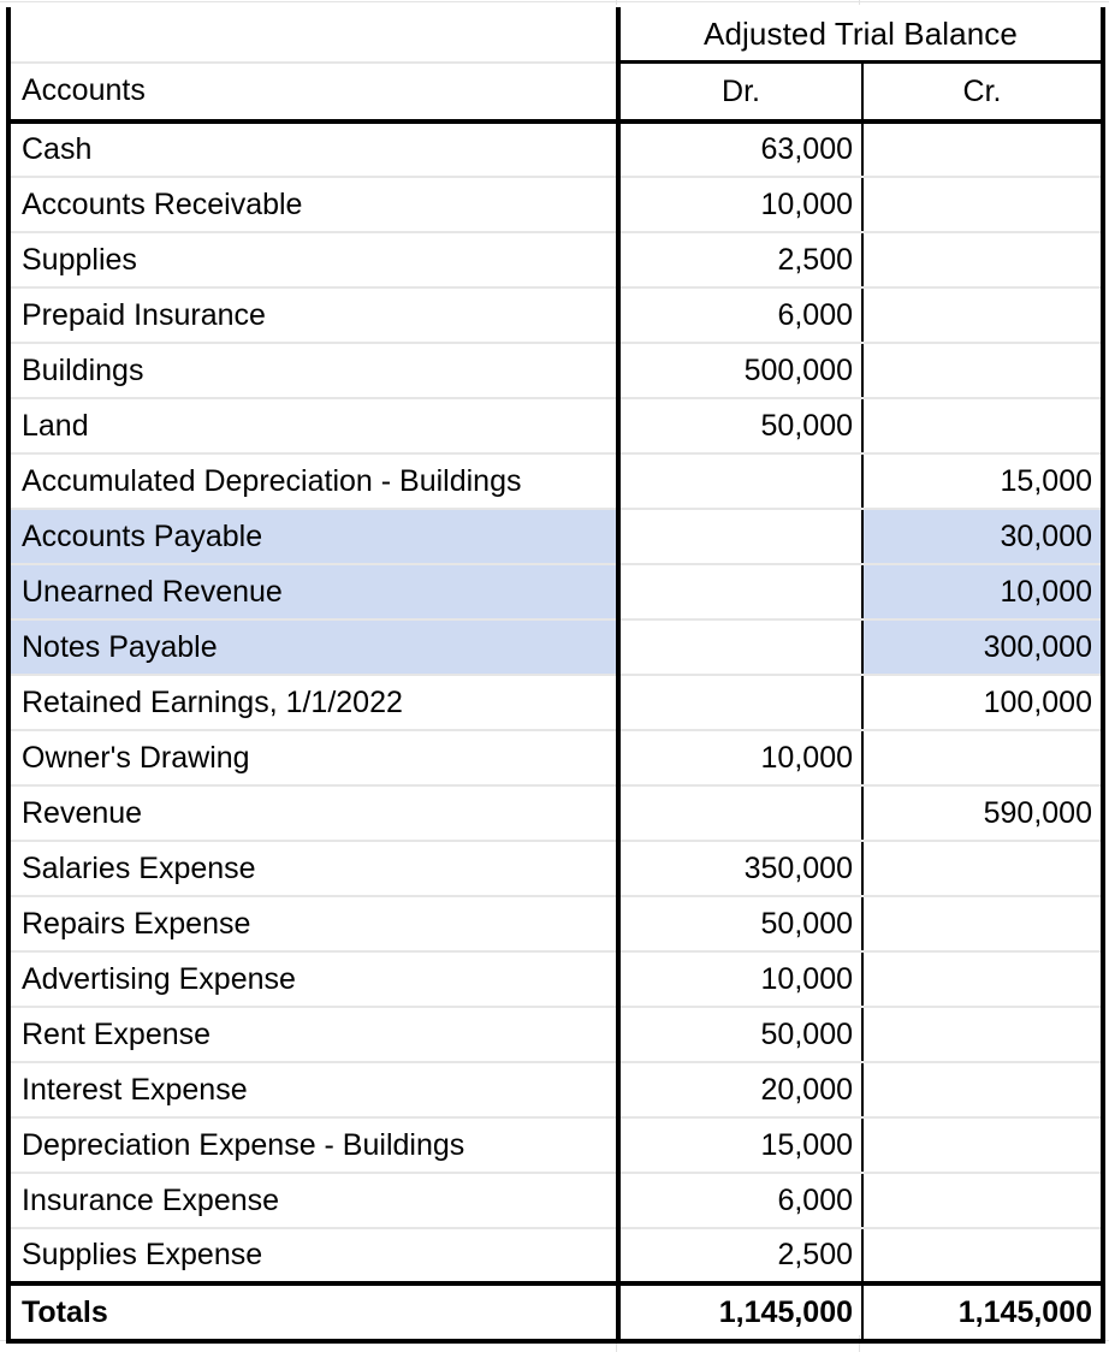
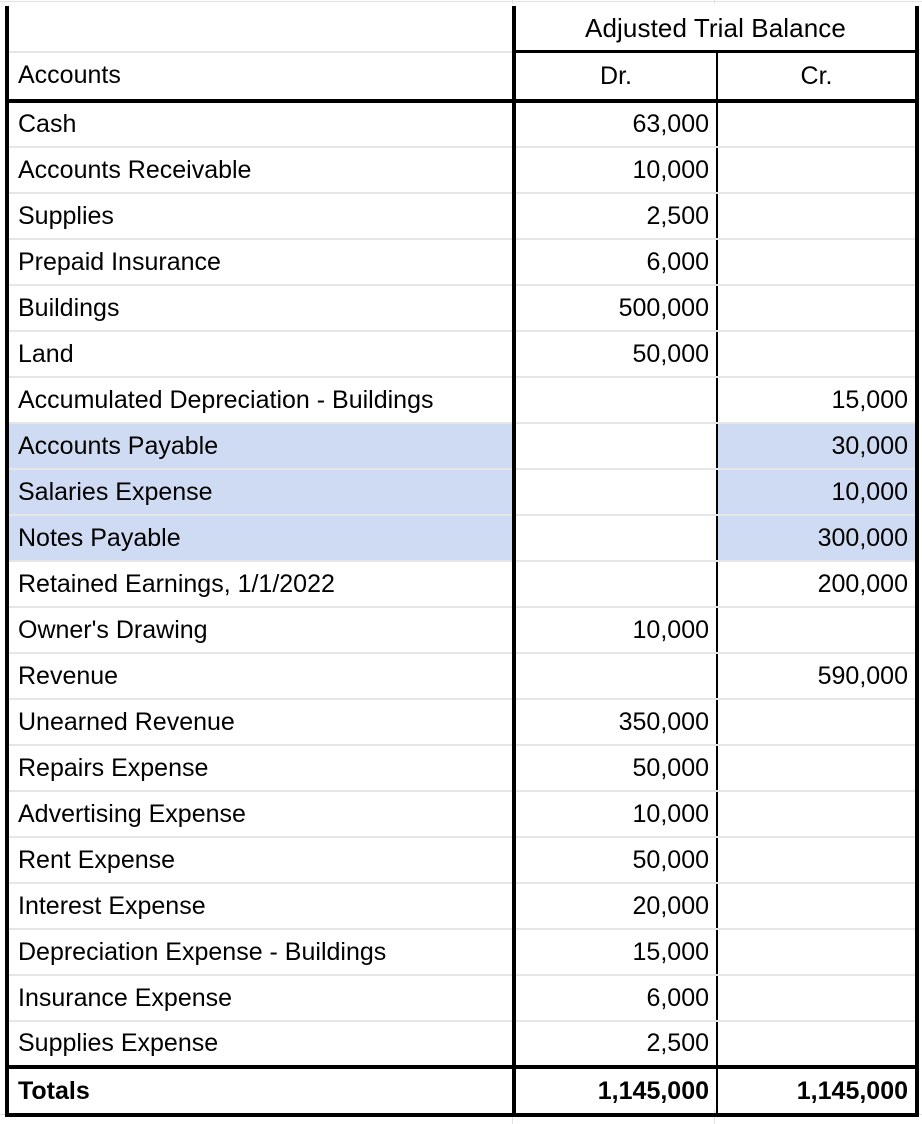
  	Adjusted Trial Balance
  Accounts	Dr.	Cr.
  Cash	63,000
  Accounts Receivable	10,000
  Supplies	2,500
  Prepaid Insurance	6,000
  Buildings	500,000
  Land	50,000
  Accumulated Depreciation - Buildings		15,000
  Accounts Payable		30,000
- Unearned Revenue		10,000
+ Salaries Expense		10,000
  Notes Payable		300,000
- Retained Earnings, 1/1/2022		100,000
+ Retained Earnings, 1/1/2022		200,000
  Owner's Drawing	10,000
  Revenue		590,000
- Salaries Expense	350,000
+ Unearned Revenue	350,000
  Repairs Expense	50,000
  Advertising Expense	10,000
  Rent Expense	50,000
  Interest Expense	20,000
  Depreciation Expense - Buildings	15,000
  Insurance Expense	6,000
  Supplies Expense	2,500
  Totals	1,145,000	1,145,000
